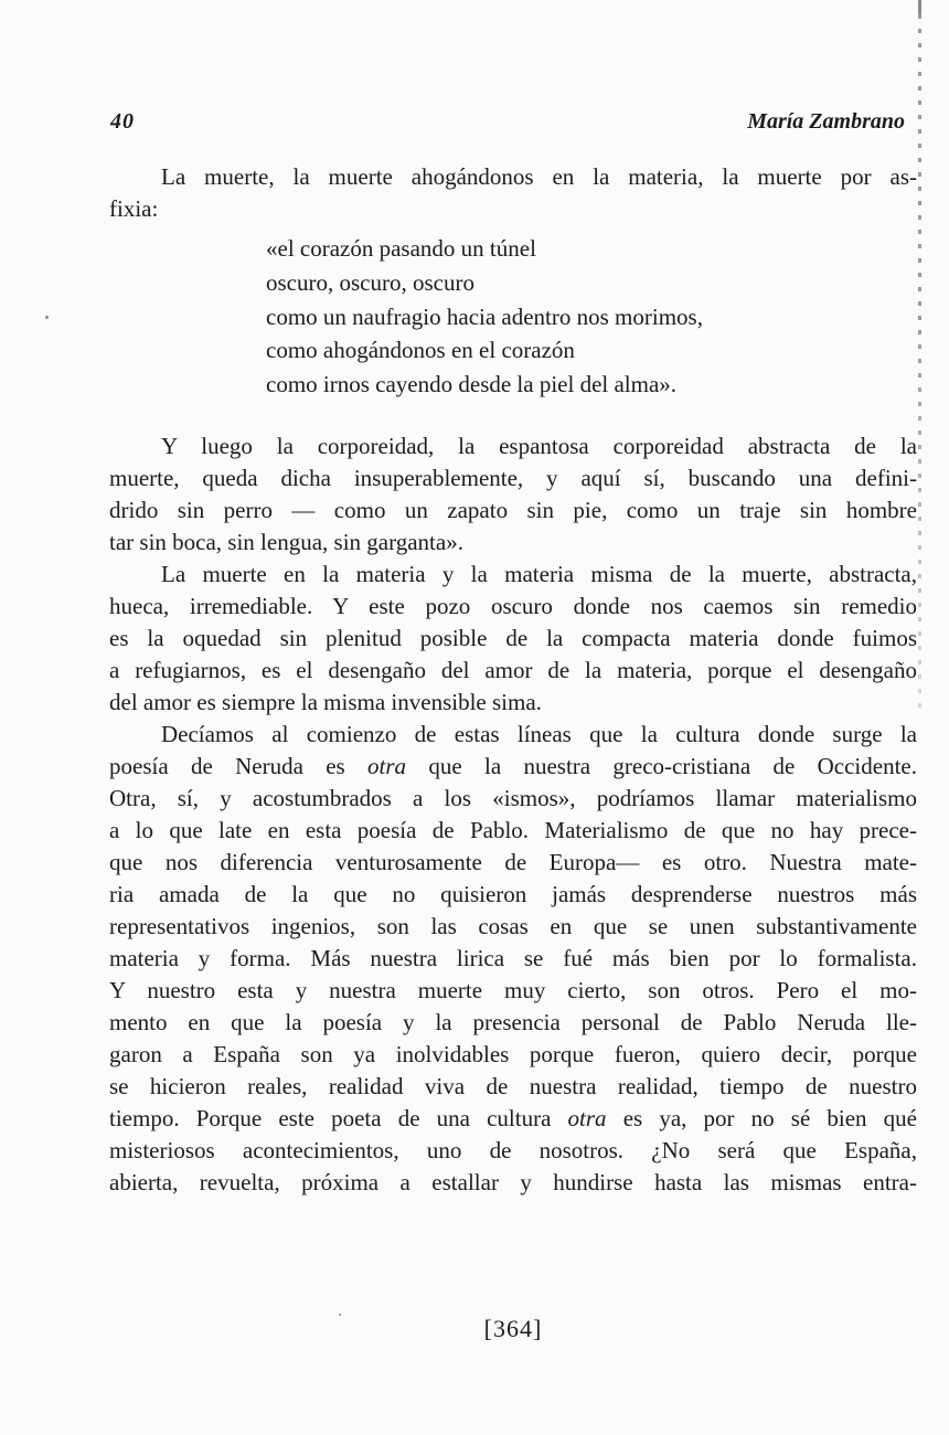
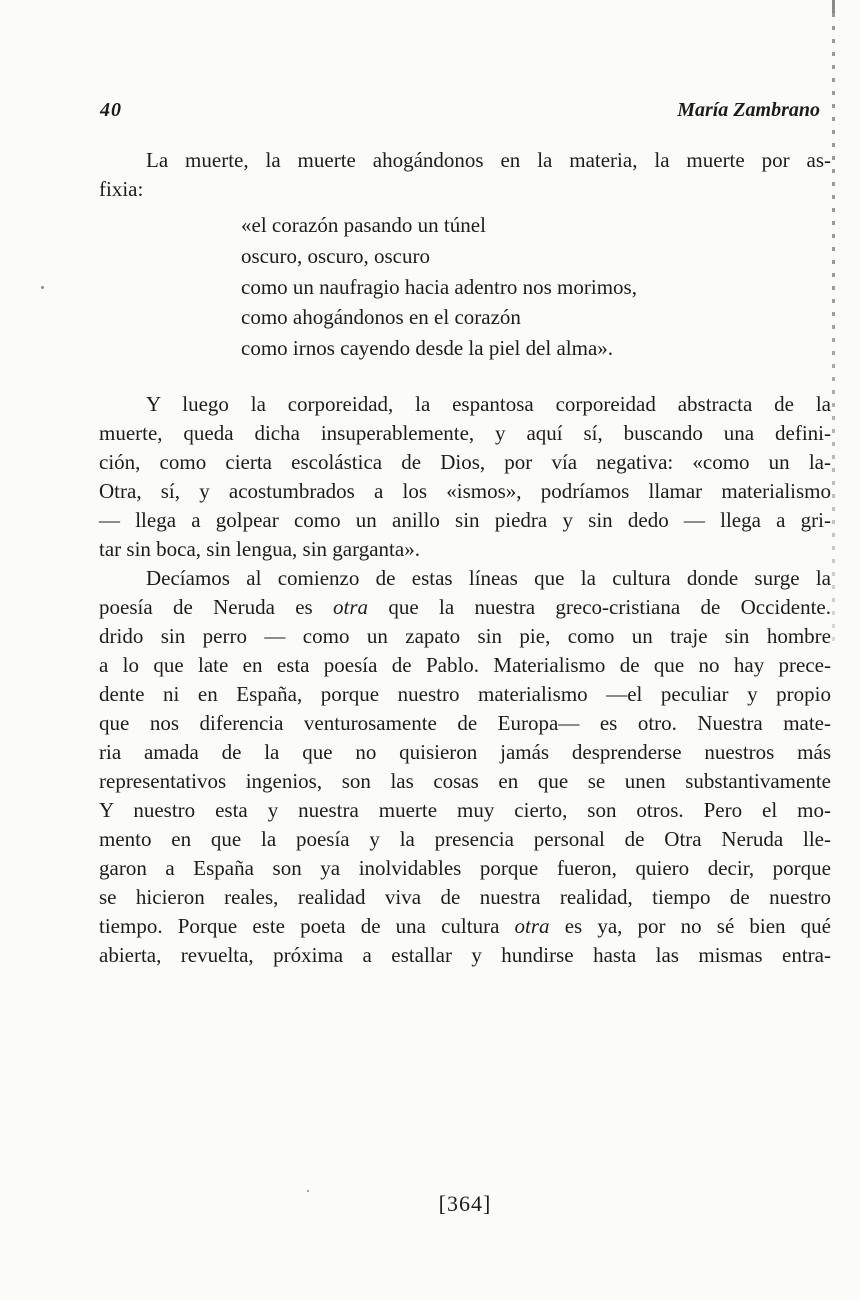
  40
  María Zambrano
  La muerte, la muerte ahogándonos en la materia, la muerte por as-
  fixia:
  «el corazón pasando un túnel
  oscuro, oscuro, oscuro
  como un naufragio hacia adentro nos morimos,
  como ahogándonos en el corazón
  como irnos cayendo desde la piel del alma».
  Y luego la corporeidad, la espantosa corporeidad abstracta de la
  muerte, queda dicha insuperablemente, y aquí sí, buscando una defini-
+ ción, como cierta escolástica de Dios, por vía negativa: «como un la-
- drido sin perro — como un zapato sin pie, como un traje sin hombre
+ Otra, sí, y acostumbrados a los «ismos», podríamos llamar materialismo
+ — llega a golpear como un anillo sin piedra y sin dedo — llega a gri-
  tar sin boca, sin lengua, sin garganta».
- La muerte en la materia y la materia misma de la muerte, abstracta,
- hueca, irremediable. Y este pozo oscuro donde nos caemos sin remedio
- es la oquedad sin plenitud posible de la compacta materia donde fuimos
- a refugiarnos, es el desengaño del amor de la materia, porque el desengaño
- del amor es siempre la misma invensible sima.
  Decíamos al comienzo de estas líneas que la cultura donde surge la
  poesía de Neruda es otra que la nuestra greco-cristiana de Occidente.
- Otra, sí, y acostumbrados a los «ismos», podríamos llamar materialismo
+ drido sin perro — como un zapato sin pie, como un traje sin hombre
  a lo que late en esta poesía de Pablo. Materialismo de que no hay prece-
+ dente ni en España, porque nuestro materialismo —el peculiar y propio
  que nos diferencia venturosamente de Europa— es otro. Nuestra mate-
  ria amada de la que no quisieron jamás desprenderse nuestros más
  representativos ingenios, son las cosas en que se unen substantivamente
- materia y forma. Más nuestra lirica se fué más bien por lo formalista.
  Y nuestro esta y nuestra muerte muy cierto, son otros. Pero el mo-
- mento en que la poesía y la presencia personal de Pablo Neruda lle-
+ mento en que la poesía y la presencia personal de Otra Neruda lle-
  garon a España son ya inolvidables porque fueron, quiero decir, porque
  se hicieron reales, realidad viva de nuestra realidad, tiempo de nuestro
  tiempo. Porque este poeta de una cultura otra es ya, por no sé bien qué
- misteriosos acontecimientos, uno de nosotros. ¿No será que España,
  abierta, revuelta, próxima a estallar y hundirse hasta las mismas entra-
  [364]
